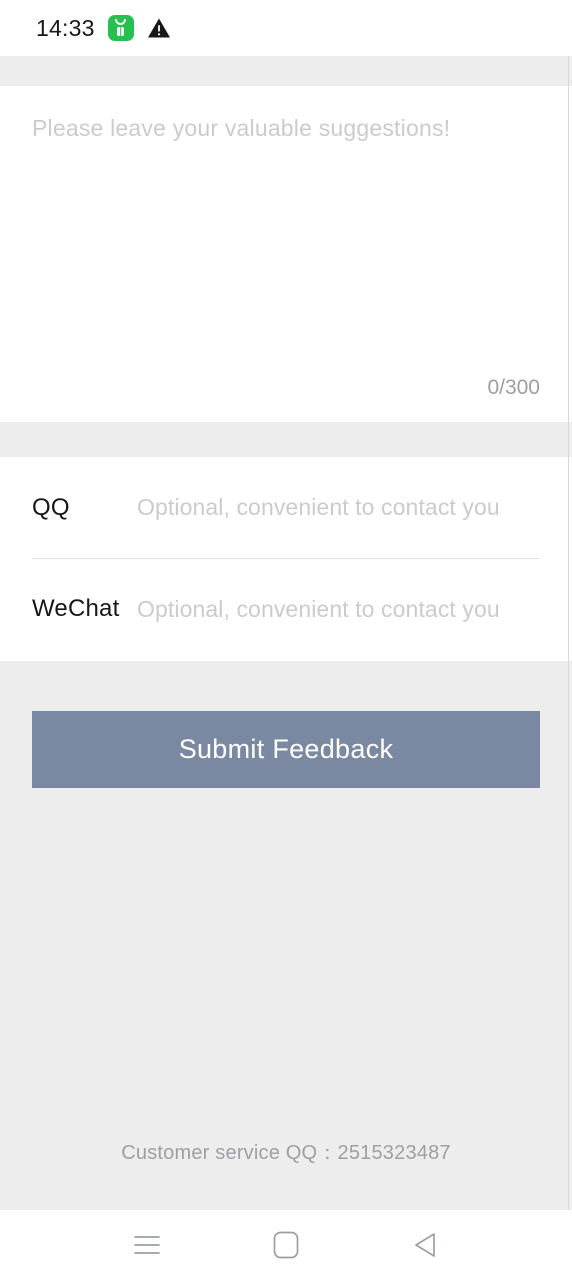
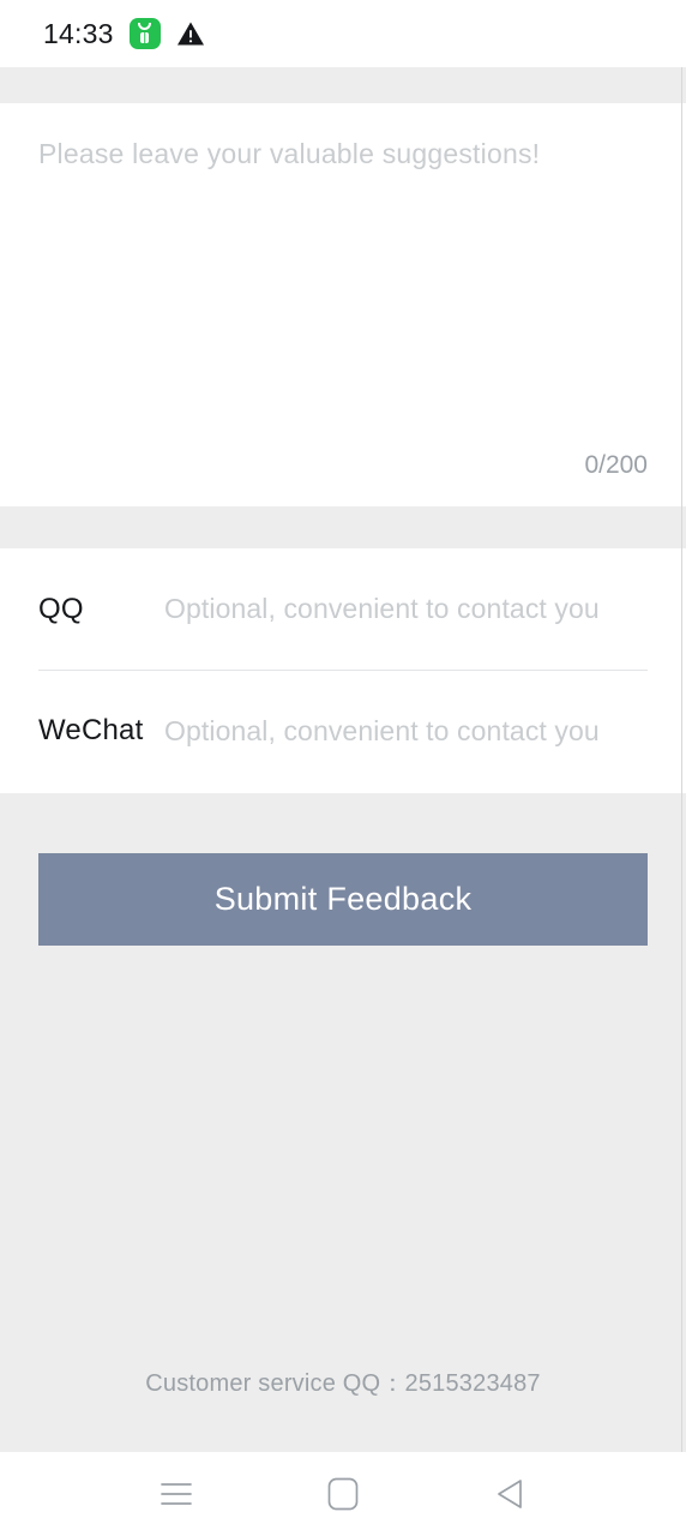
  14:33
  Please leave your valuable suggestions!
- 0/300
+ 0/200
  QQ
  Optional, convenient to contact you
  WeChat
  Optional, convenient to contact you
  Submit Feedback
  Customer service QQ：2515323487
